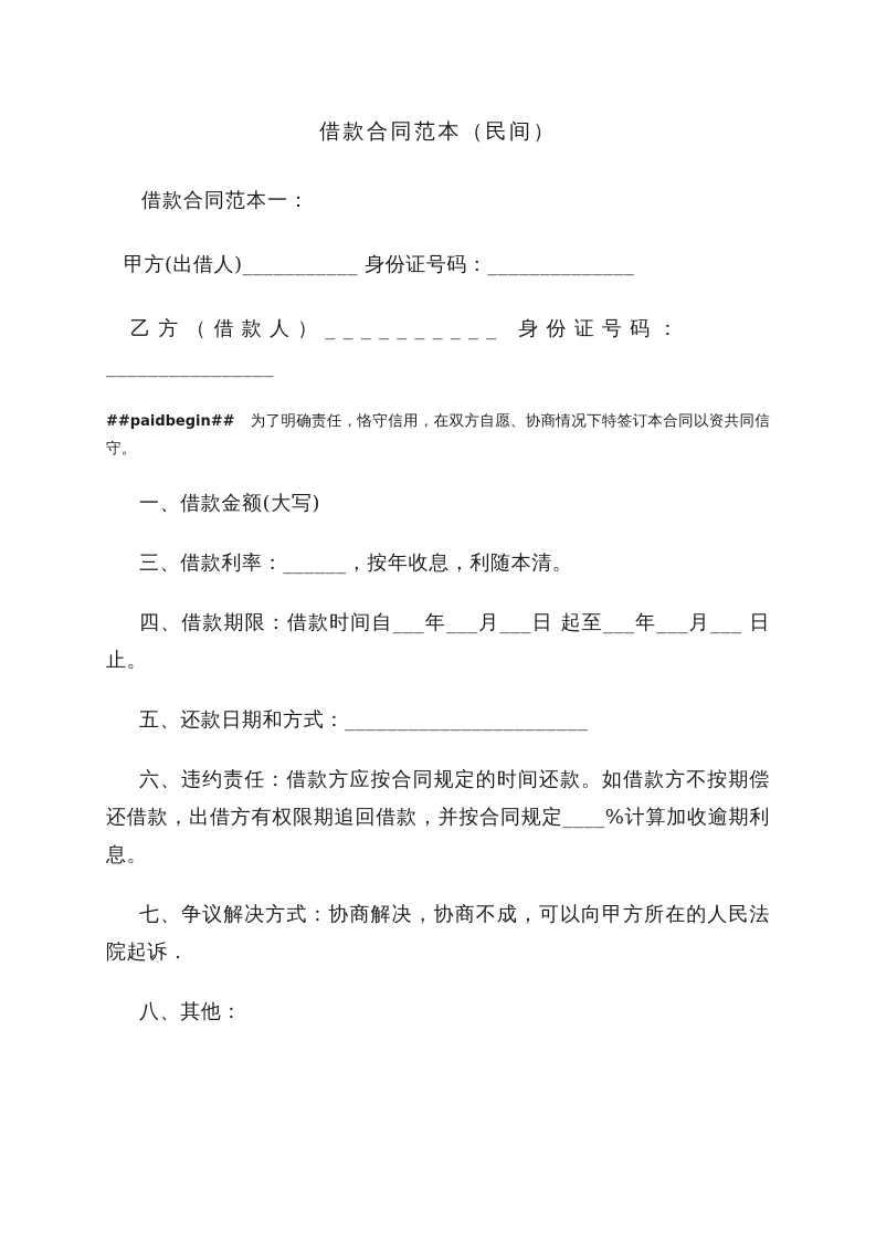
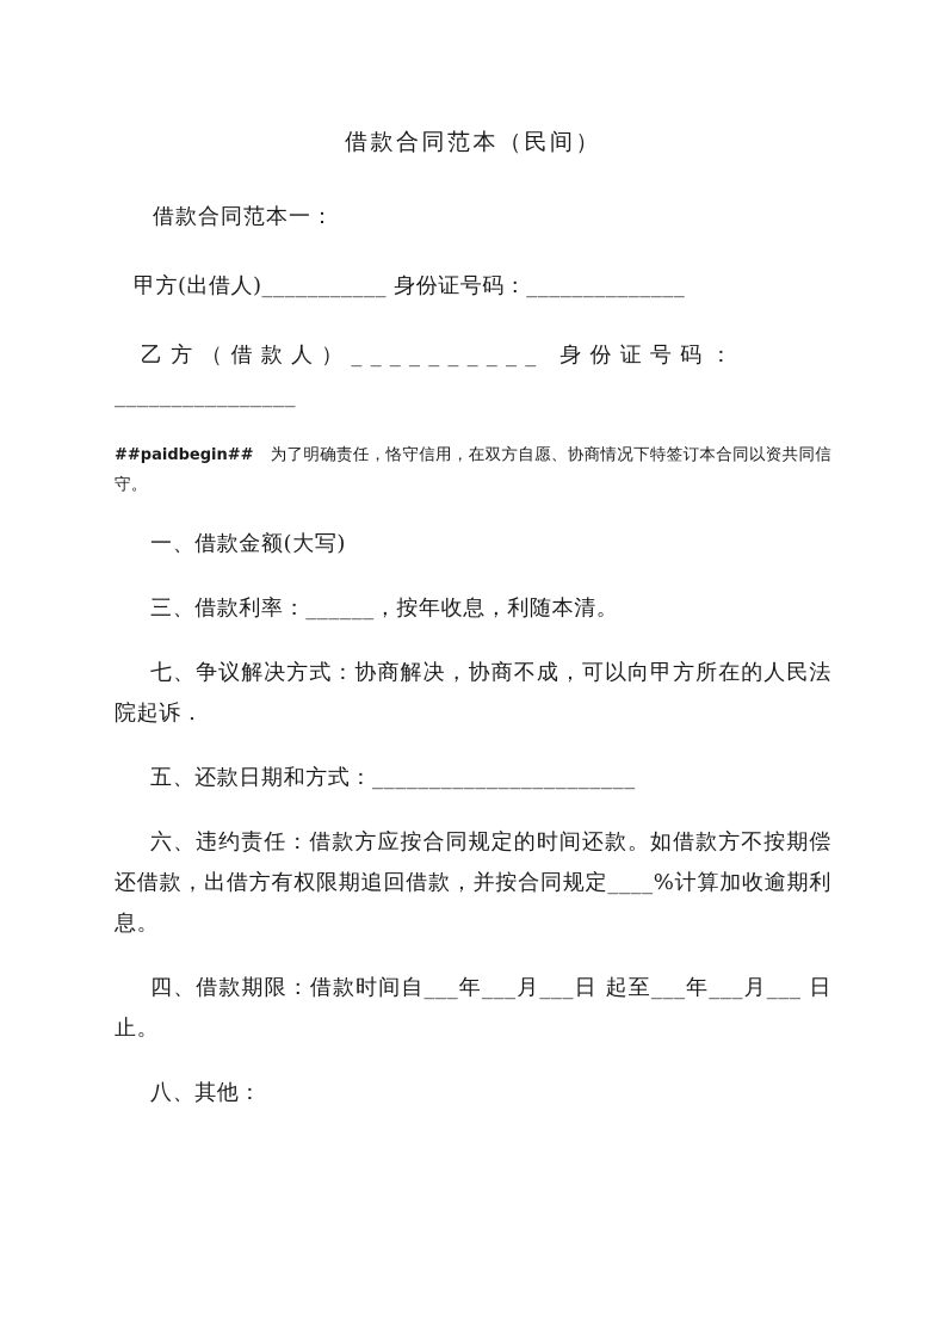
  借款合同范本（民间）
  借款合同范本一：
  甲方(出借人)___________ 身份证号码：______________
  乙方（借款人）__________ 身份证号码：
  ________________
  ##paidbegin## 为了明确责任，恪守信用，在双方自愿、协商情况下特签订本合同以资共同信守。
  一、借款金额(大写)
  三、借款利率：______，按年收息，利随本清。
- 四、借款期限：借款时间自___年___月___日 起至___年___月___ 日止。
+ 七、争议解决方式：协商解决，协商不成，可以向甲方所在的人民法院起诉 .
  五、还款日期和方式：_______________________
  六、违约责任：借款方应按合同规定的时间还款。如借款方不按期偿还借款，出借方有权限期追回借款，并按合同规定____%计算加收逾期利息。
- 七、争议解决方式：协商解决，协商不成，可以向甲方所在的人民法院起诉 .
+ 四、借款期限：借款时间自___年___月___日 起至___年___月___ 日止。
  八、其他：
